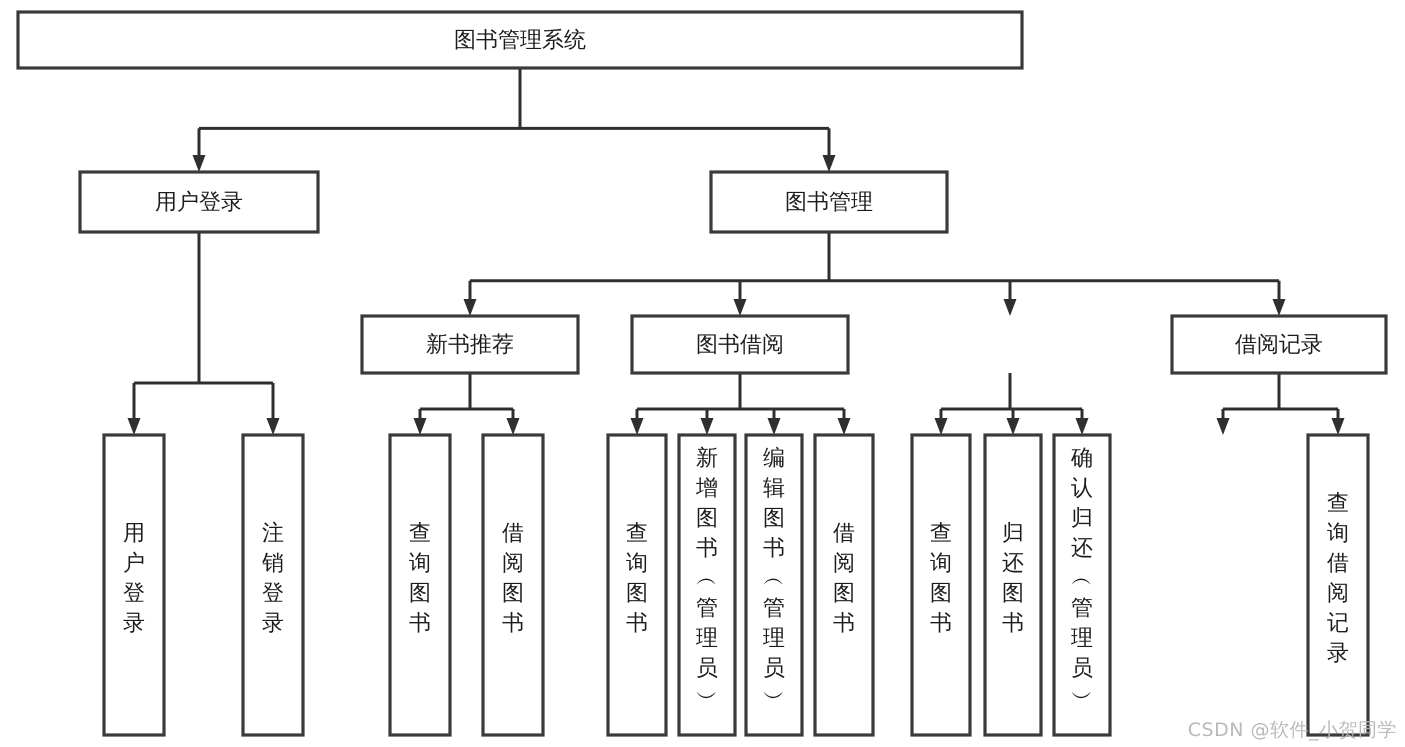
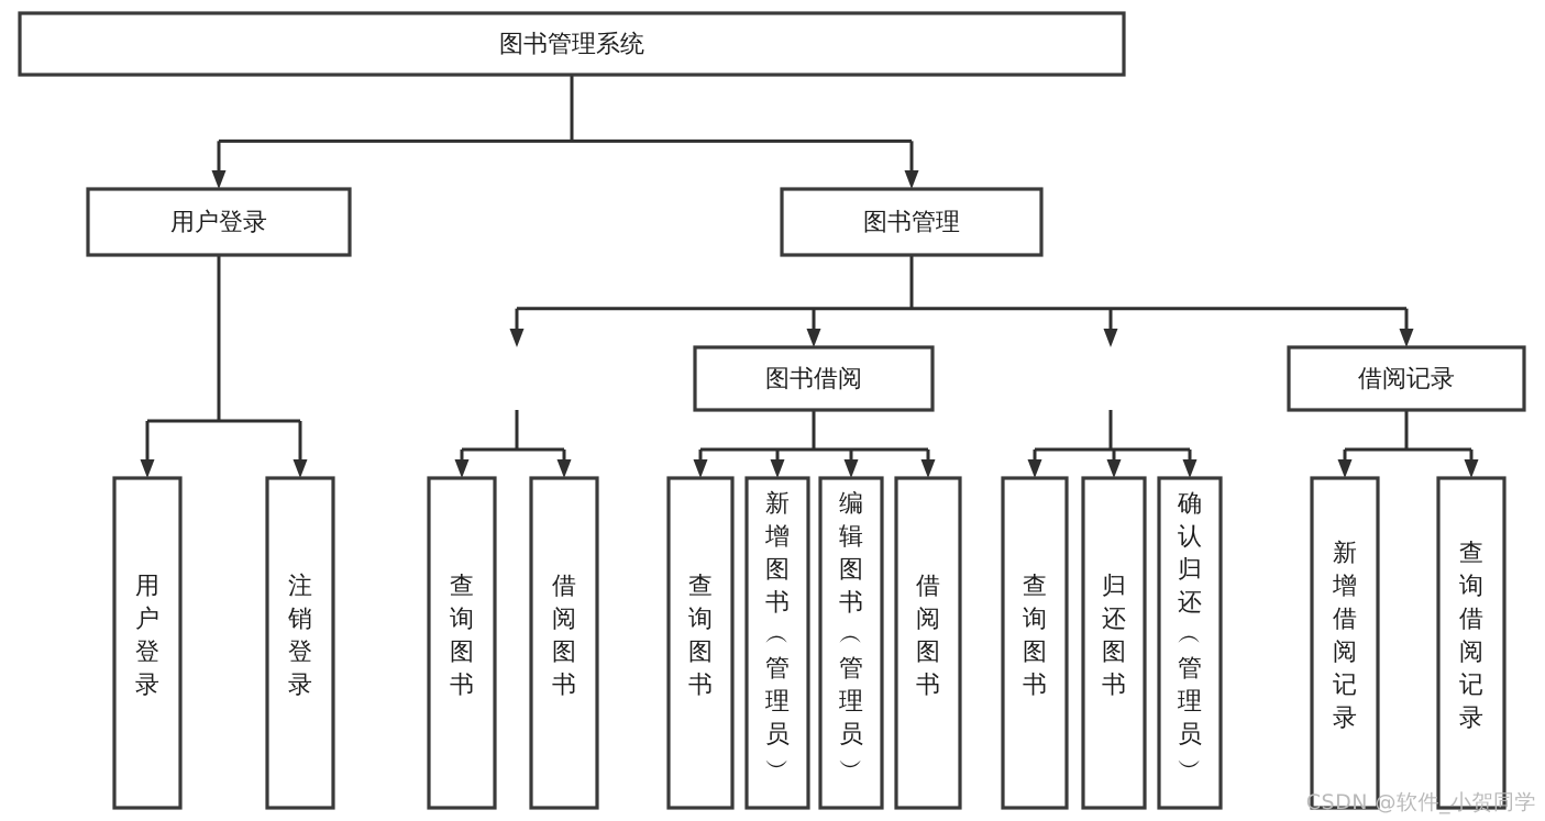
  图书管理系统
  用户登录
  图书管理
- 新书推荐
  图书借阅
  借阅记录
  用户登录
  注销登录
  查询图书
  借阅图书
  查询图书
  新增图书 ︵ 管理员 ︶
  编辑图书 ︵ 管理员 ︶
  借阅图书
  查询图书
  归还图书
  确认归还 ︵ 管理员 ︶
+ 新增借阅记录
  查询借阅记录
  CSDN @软件_小贺同学
